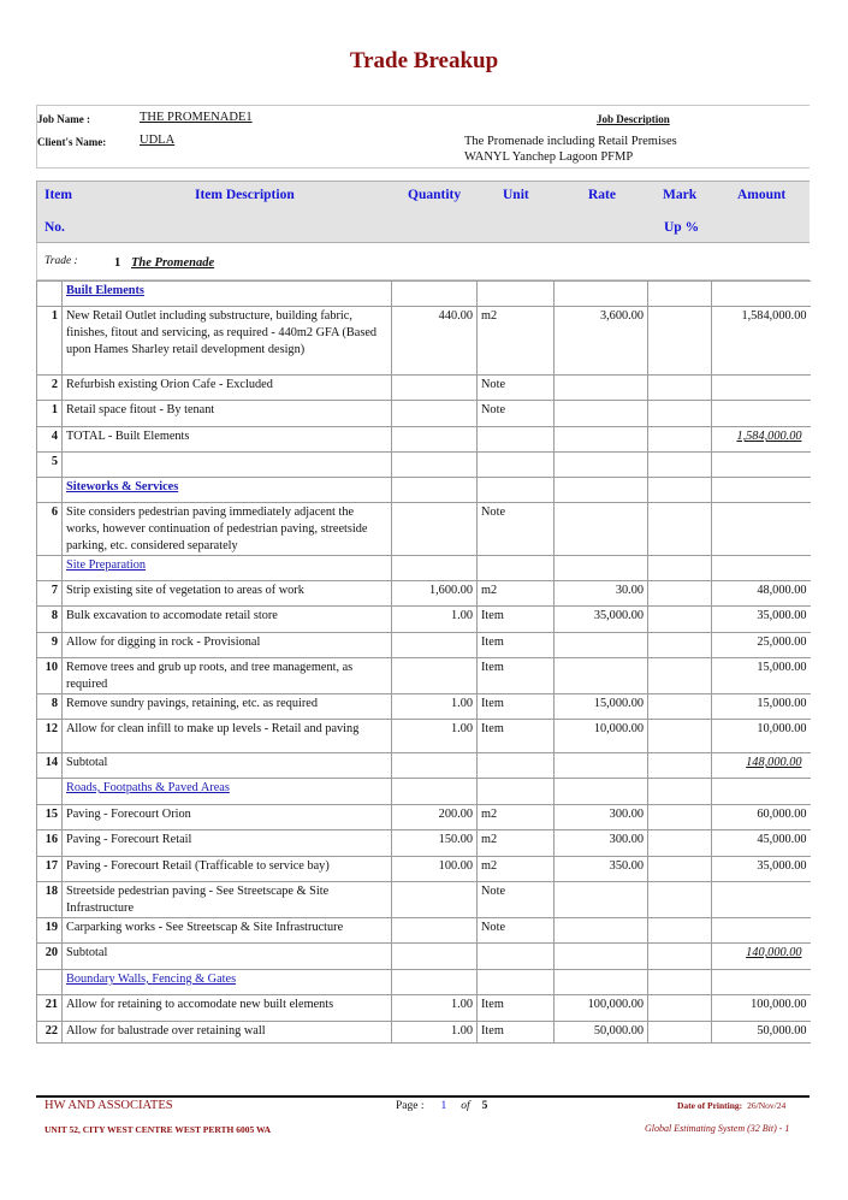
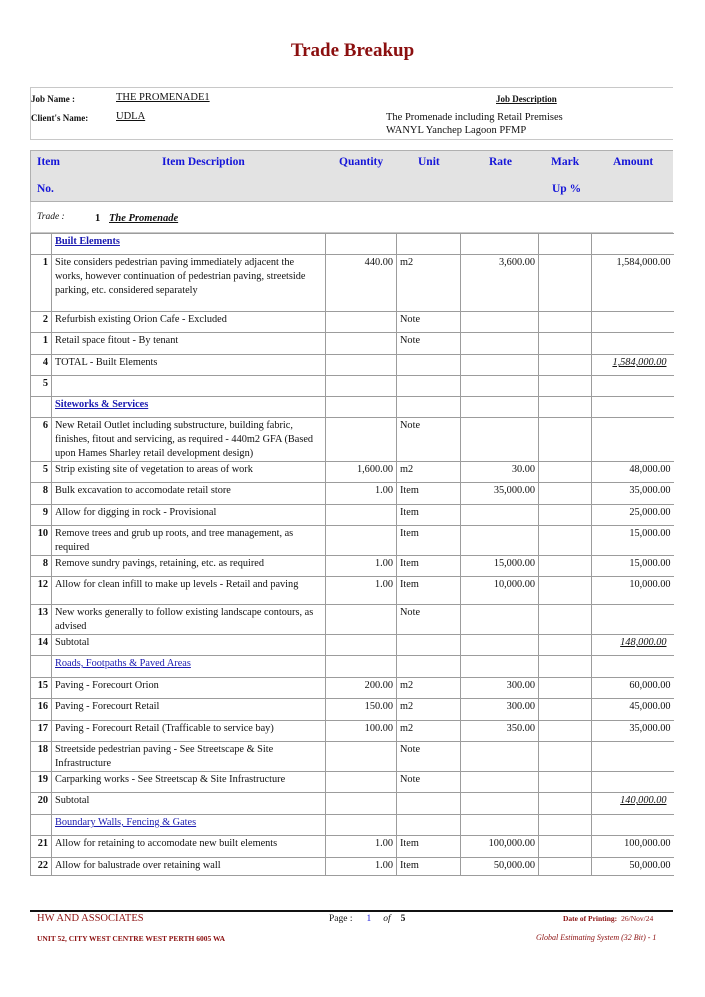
  Trade Breakup
  Job Name :
  THE PROMENADE1
  Client's Name:
  UDLA
  Job Description
  The Promenade including Retail Premises
  WANYL Yanchep Lagoon PFMP
  Item
  No.
  Item Description
  Quantity
  Unit
  Rate
  Mark
  Up %
  Amount
  Trade :
  1
  The Promenade
  	Built Elements
- 1	New Retail Outlet including substructure, building fabric, finishes, fitout and servicing, as required - 440m2 GFA (Based upon Hames Sharley retail development design)	440.00	m2	3,600.00		1,584,000.00
+ 1	Site considers pedestrian paving immediately adjacent the works, however continuation of pedestrian paving, streetside parking, etc. considered separately	440.00	m2	3,600.00		1,584,000.00
  2	Refurbish existing Orion Cafe - Excluded		Note
  1	Retail space fitout - By tenant		Note
  4	TOTAL - Built Elements					1,584,000.00
  5
  	Siteworks & Services
- 6	Site considers pedestrian paving immediately adjacent the works, however continuation of pedestrian paving, streetside parking, etc. considered separately		Note
+ 6	New Retail Outlet including substructure, building fabric, finishes, fitout and servicing, as required - 440m2 GFA (Based upon Hames Sharley retail development design)		Note
- 	Site Preparation
- 7	Strip existing site of vegetation to areas of work	1,600.00	m2	30.00		48,000.00
+ 5	Strip existing site of vegetation to areas of work	1,600.00	m2	30.00		48,000.00
  8	Bulk excavation to accomodate retail store	1.00	Item	35,000.00		35,000.00
  9	Allow for digging in rock - Provisional		Item			25,000.00
  10	Remove trees and grub up roots, and tree management, as required		Item			15,000.00
  8	Remove sundry pavings, retaining, etc. as required	1.00	Item	15,000.00		15,000.00
  12	Allow for clean infill to make up levels - Retail and paving	1.00	Item	10,000.00		10,000.00
+ 13	New works generally to follow existing landscape contours, as advised		Note
  14	Subtotal					148,000.00
  	Roads, Footpaths & Paved Areas
  15	Paving - Forecourt Orion	200.00	m2	300.00		60,000.00
  16	Paving - Forecourt Retail	150.00	m2	300.00		45,000.00
  17	Paving - Forecourt Retail (Trafficable to service bay)	100.00	m2	350.00		35,000.00
  18	Streetside pedestrian paving - See Streetscape & Site Infrastructure		Note
  19	Carparking works - See Streetscap & Site Infrastructure		Note
  20	Subtotal					140,000.00
  	Boundary Walls, Fencing & Gates
  21	Allow for retaining to accomodate new built elements	1.00	Item	100,000.00		100,000.00
  22	Allow for balustrade over retaining wall	1.00	Item	50,000.00		50,000.00
  HW AND ASSOCIATES
  UNIT 52, CITY WEST CENTRE WEST PERTH 6005 WA
  Page : 1 of 5
  Date of Printing: 26/Nov/24
  Global Estimating System (32 Bit) - 1
